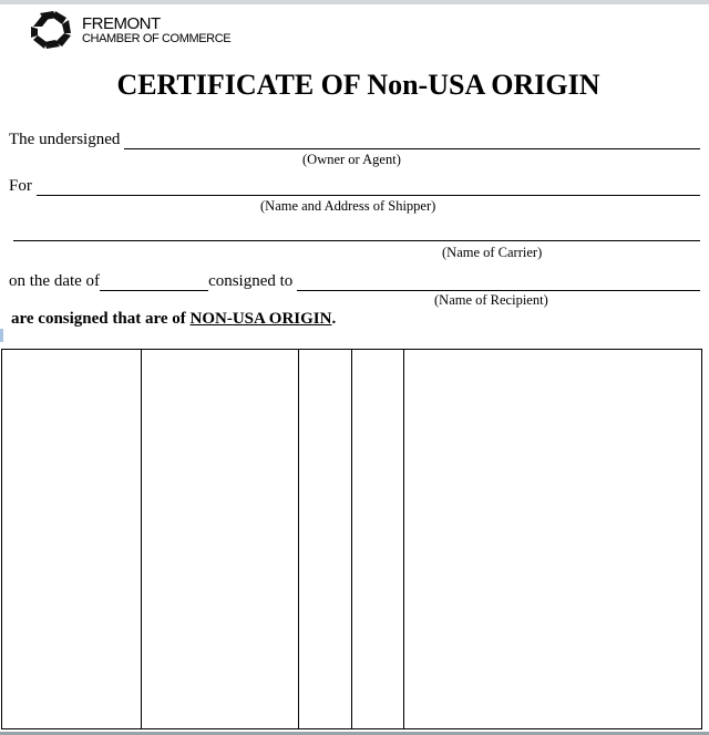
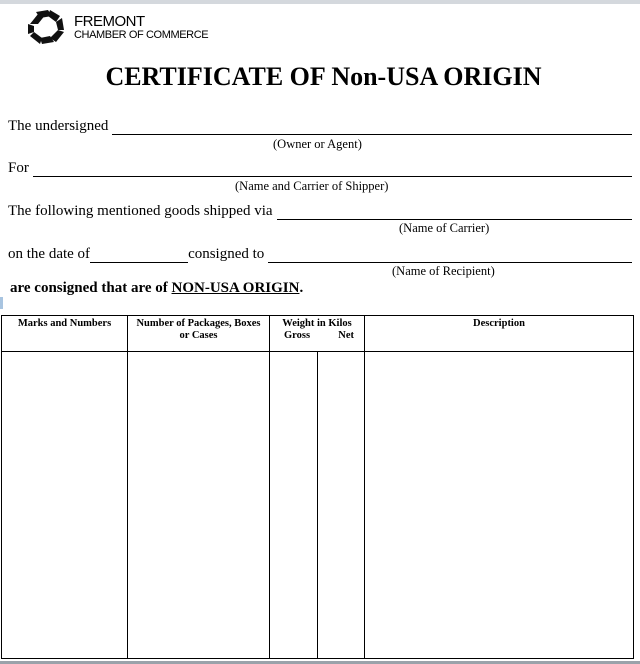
  FREMONT
  CHAMBER OF COMMERCE
  CERTIFICATE OF Non-USA ORIGIN
  The undersigned
  (Owner or Agent)
  For
- (Name and Address of Shipper)
+ (Name and Carrier of Shipper)
+ The following mentioned goods shipped via
  (Name of Carrier)
  on the date of
  consigned to
  (Name of Recipient)
  are consigned that are of NON-USA ORIGIN.
+ Marks and Numbers	Number of Packages, Boxes or Cases	Weight in Kilos Gross Net	Description
